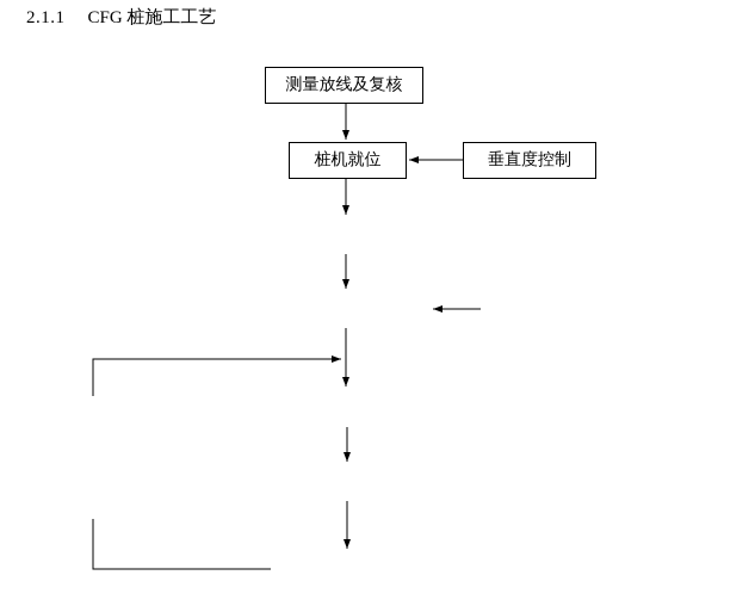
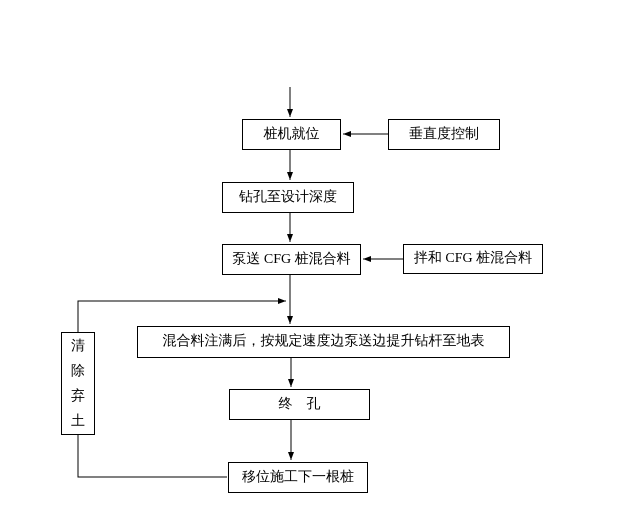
- 2.1.1 CFG 桩施工工艺
- 测量放线及复核
  桩机就位
  垂直度控制
+ 钻孔至设计深度
+ 泵送 CFG 桩混合料
+ 拌和 CFG 桩混合料
+ 混合料注满后，按规定速度边泵送边提升钻杆至地表
+ 清除弃土
+ 终 孔
+ 移位施工下一根桩
